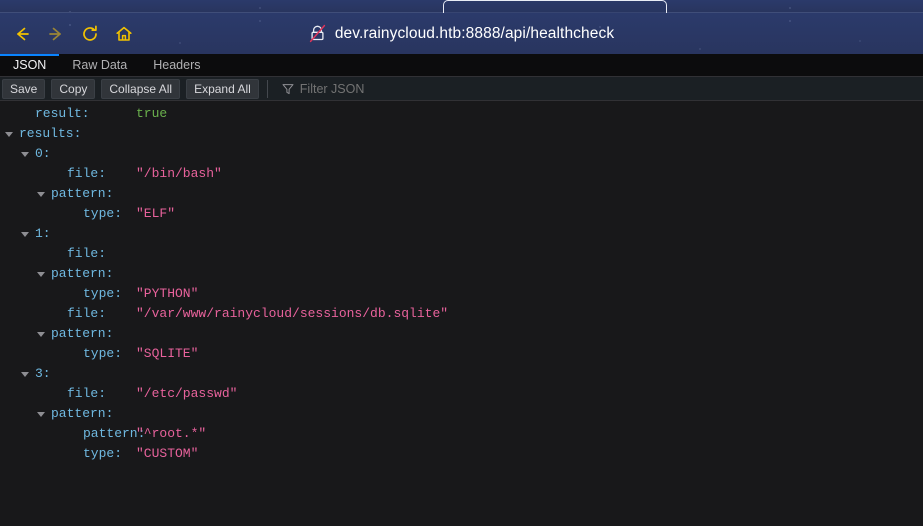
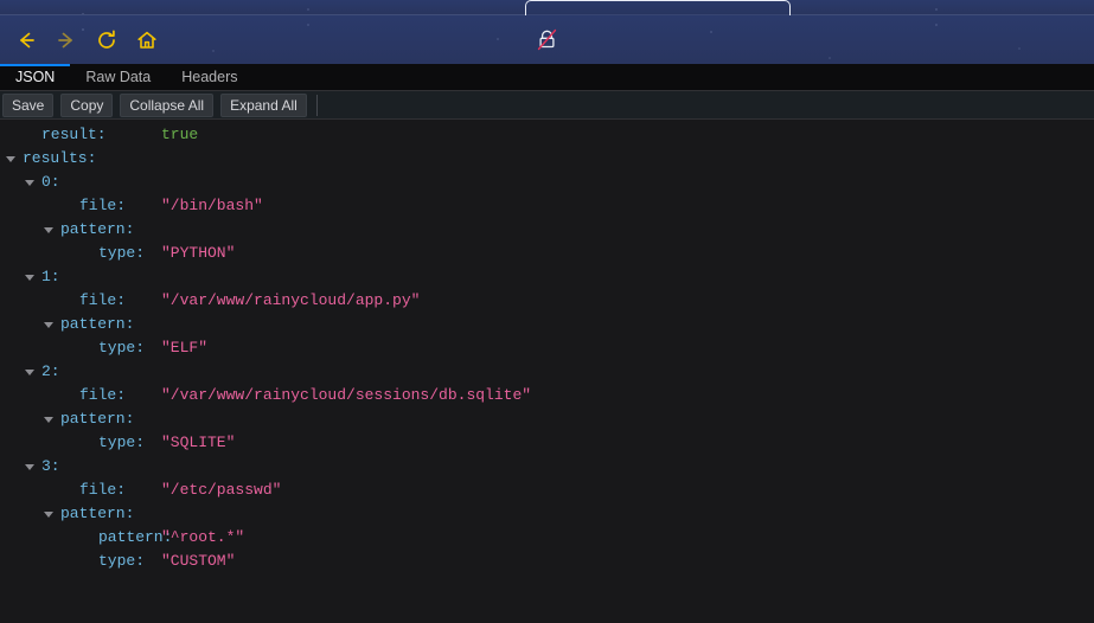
- dev.rainycloud.htb:8888/api/healthcheck
  JSON
  Raw Data
  Headers
  Save
  Copy
  Collapse All
  Expand All
- Filter JSON
  result:
  true
  results:
  0:
  file:
  "/bin/bash"
  pattern:
  type:
- "ELF"
+ "PYTHON"
  1:
  file:
+ "/var/www/rainycloud/app.py"
  pattern:
  type:
- "PYTHON"
+ "ELF"
+ 2:
  file:
  "/var/www/rainycloud/sessions/db.sqlite"
  pattern:
  type:
  "SQLITE"
  3:
  file:
  "/etc/passwd"
  pattern:
  pattern:
  "^root.*"
  type:
  "CUSTOM"
